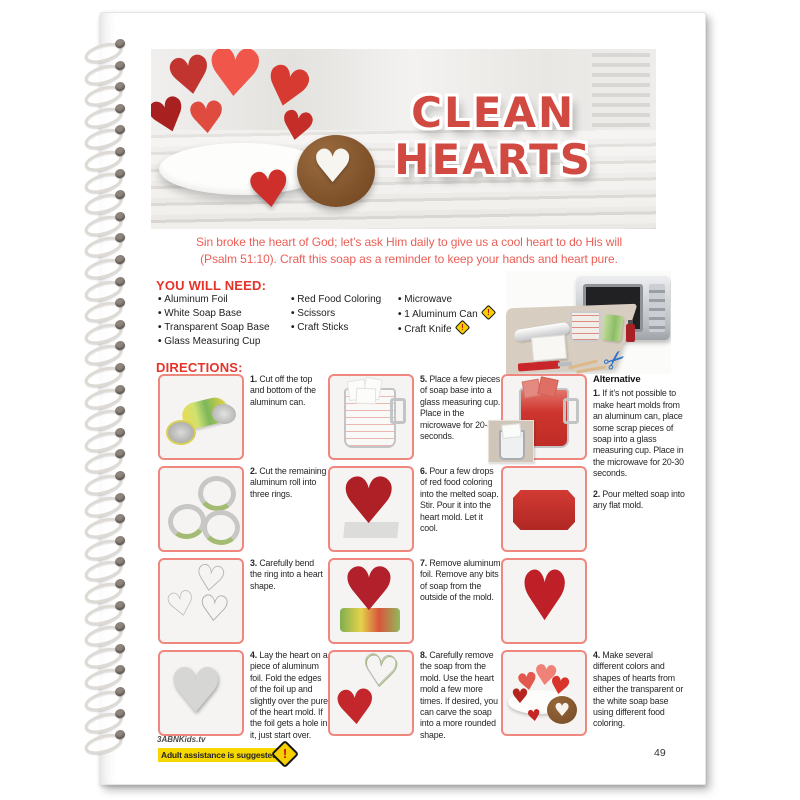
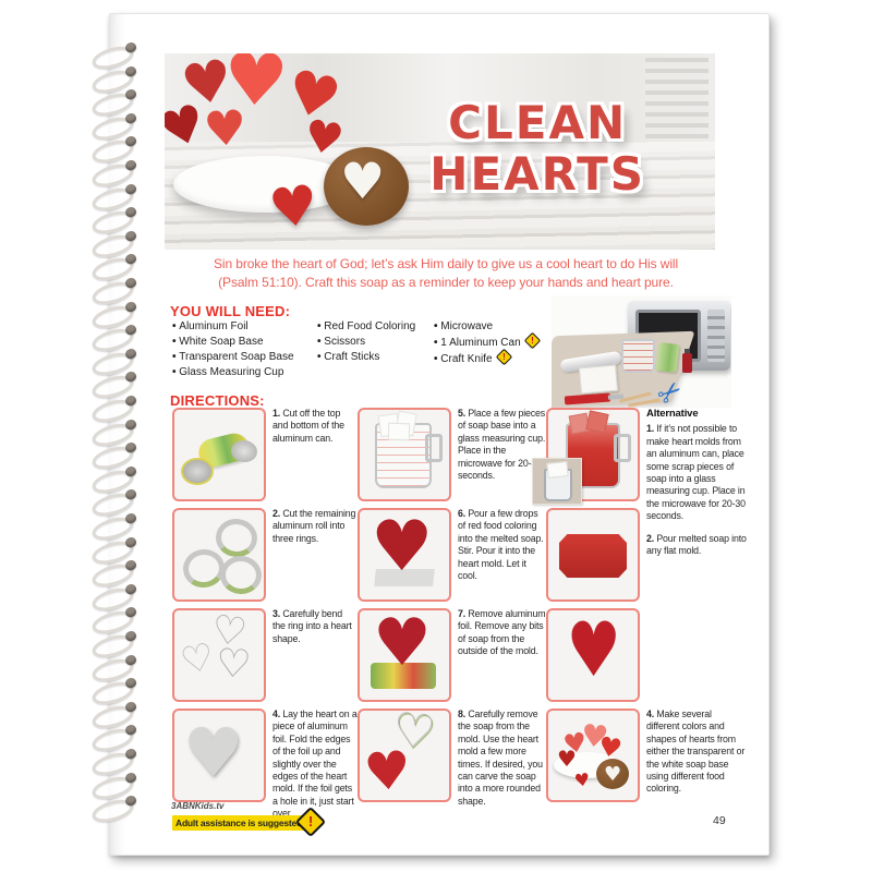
  ♥
  CLEAN
  HEARTS
  Sin broke the heart of God; let’s ask Him daily to give us a cool heart to do His will
  (Psalm 51:10). Craft this soap as a reminder to keep your hands and heart pure.
  YOU WILL NEED:
  Aluminum Foil
  White Soap Base
  Transparent Soap Base
  Glass Measuring Cup
  Red Food Coloring
  Scissors
  Craft Sticks
  Microwave
  1 Aluminum Can
  Craft Knife
  DIRECTIONS:
  1. Cut off the top and bottom of the aluminum can.
  2. Cut the remaining aluminum roll into three rings.
  3. Carefully bend the ring into a heart shape.
  ♥
- 4. Lay the heart on a piece of aluminum foil. Fold the edges of the foil up and slightly over the pure of the heart mold. If the foil gets a hole in it, just start over.
+ 4. Lay the heart on a piece of aluminum foil. Fold the edges of the foil up and slightly over the edges of the heart mold. If the foil gets a hole in it, just start over.
  5. Place a few pieces of soap base into a glass measuring cup. Place in the microwave for 20- seconds.
  ♥
  6. Pour a few drops of red food coloring into the melted soap. Stir. Pour it into the heart mold. Let it cool.
  ♥
  7. Remove aluminum foil. Remove any bits of soap from the outside of the mold.
  8. Carefully remove the soap from the mold. Use the heart mold a few more times. If desired, you can carve the soap into a more rounded shape.
  Alternative
  1. If it’s not possible to make heart molds from an aluminum can, place some scrap pieces of soap into a glass measuring cup. Place in the microwave for 20-30 seconds.
  2. Pour melted soap into any flat mold.
  ♥
  ♥
  ♥
  4. Make several different colors and shapes of hearts from either the transparent or the white soap base using different food coloring.
  3ABNKids.tv
  Adult assistance is suggeste
  49
